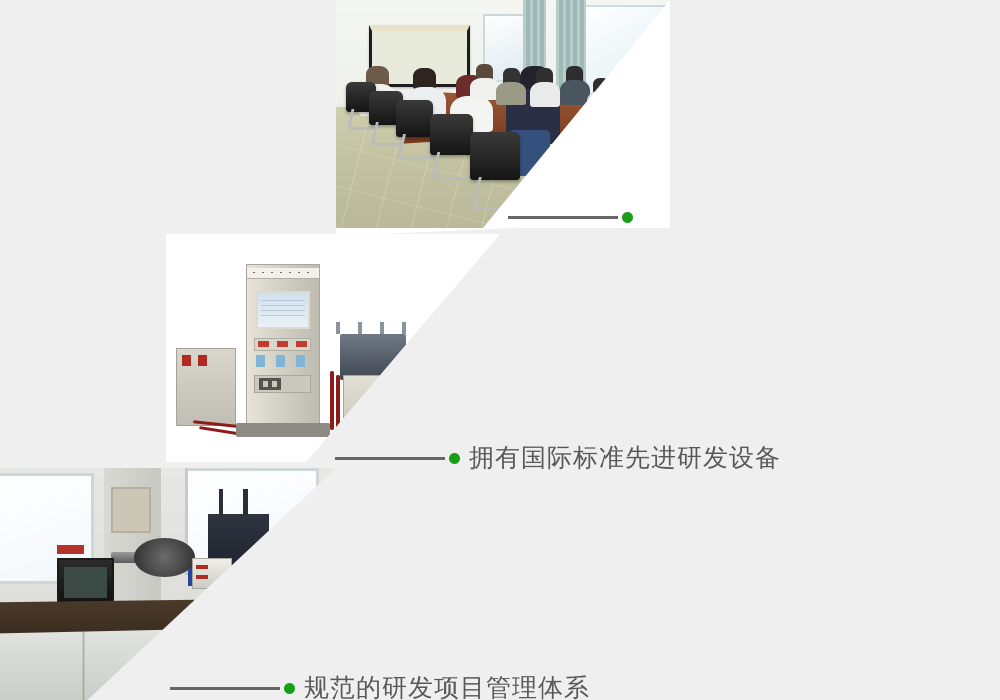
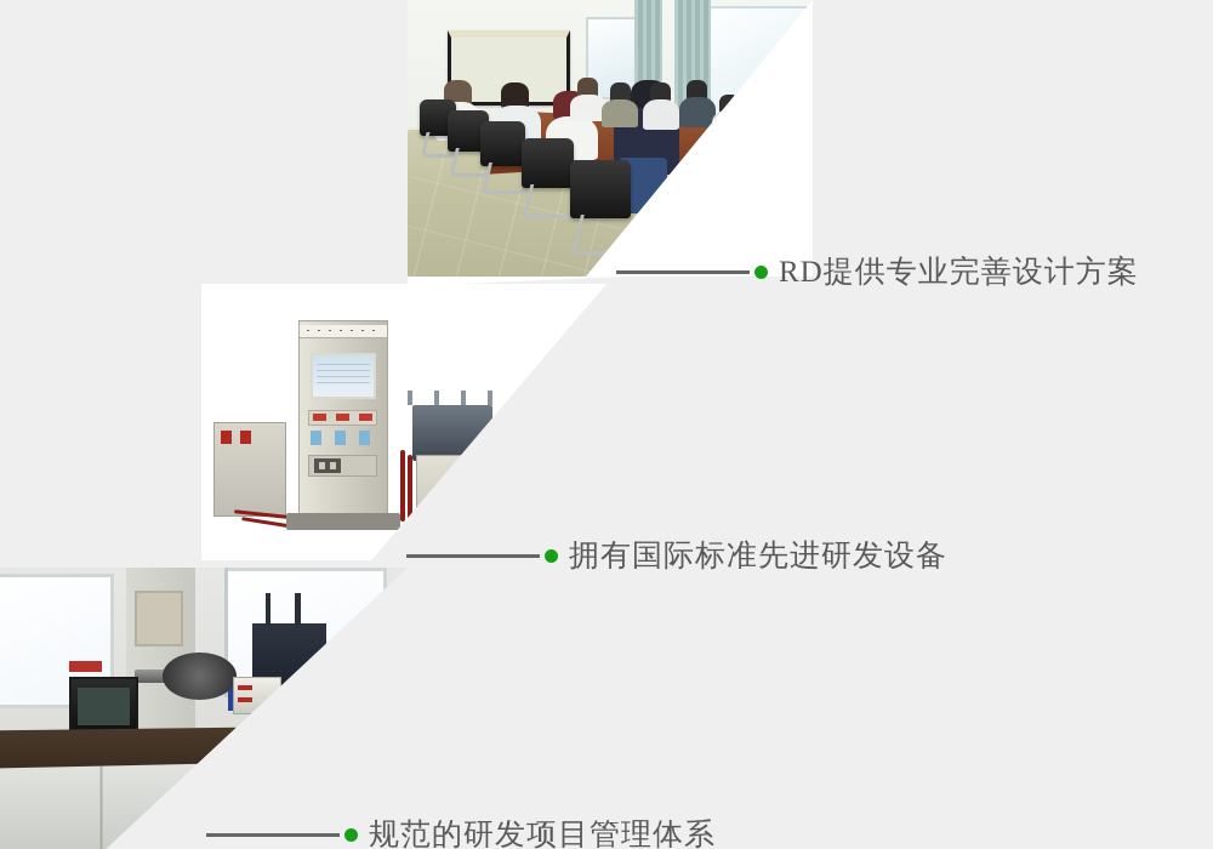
+ RD提供专业完善设计方案
  拥有国际标准先进研发设备
  规范的研发项目管理体系
